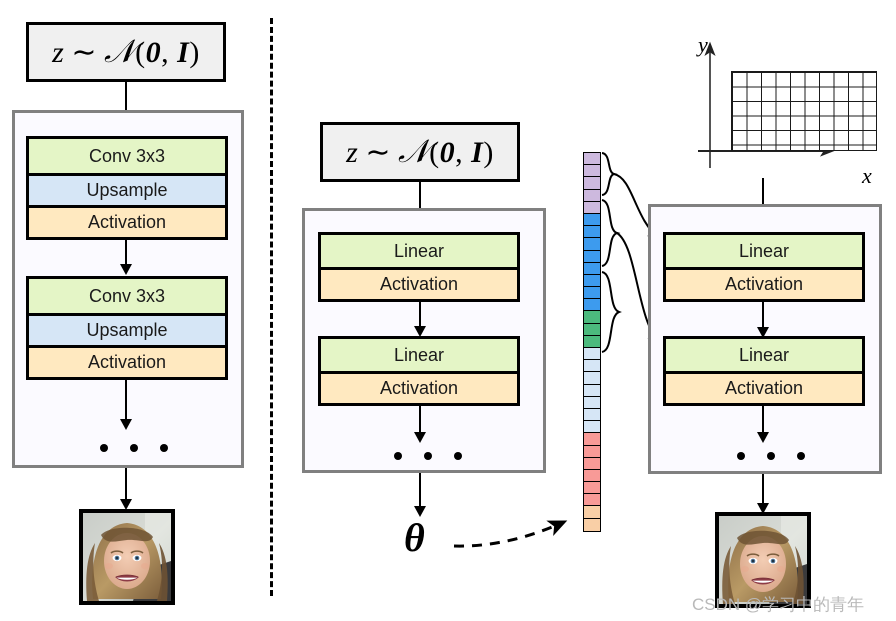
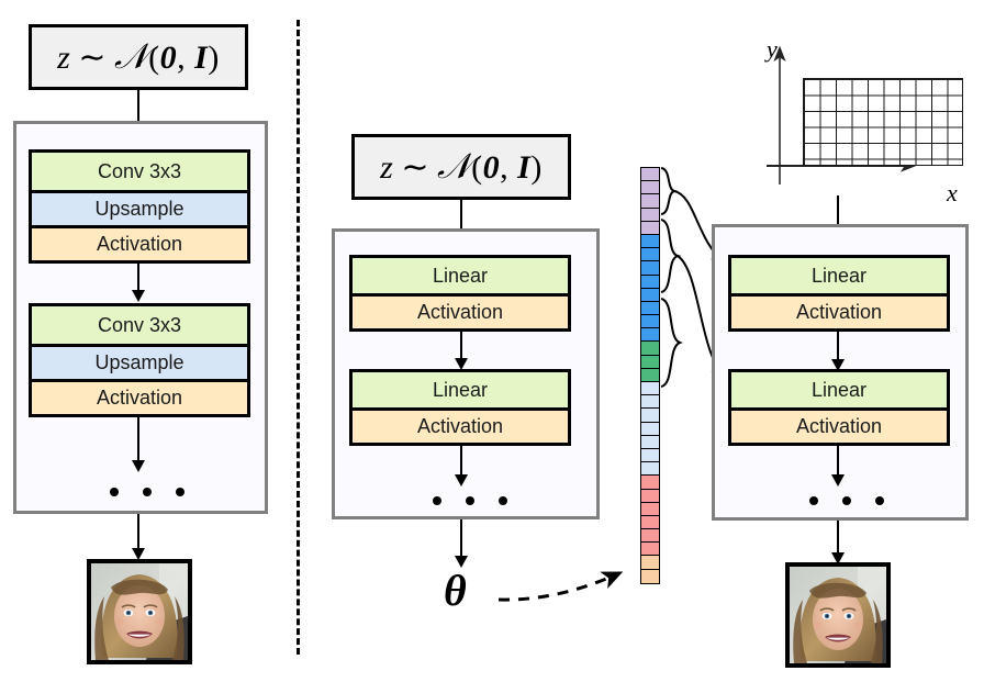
  z ∼ 𝒩(0, I)
  Conv 3x3
  Upsample
  Activation
  Conv 3x3
  Upsample
  Activation
  z ∼ 𝒩(0, I)
  Linear
  Activation
  Linear
  Activation
  θ
  y
  x
  Linear
  Activation
  Linear
  Activation
- CSDN @学习中的青年
